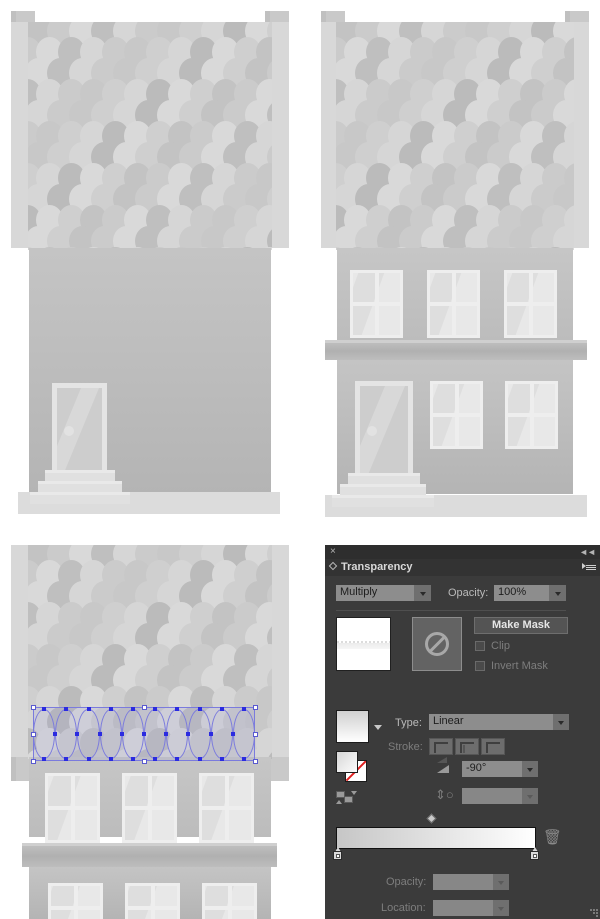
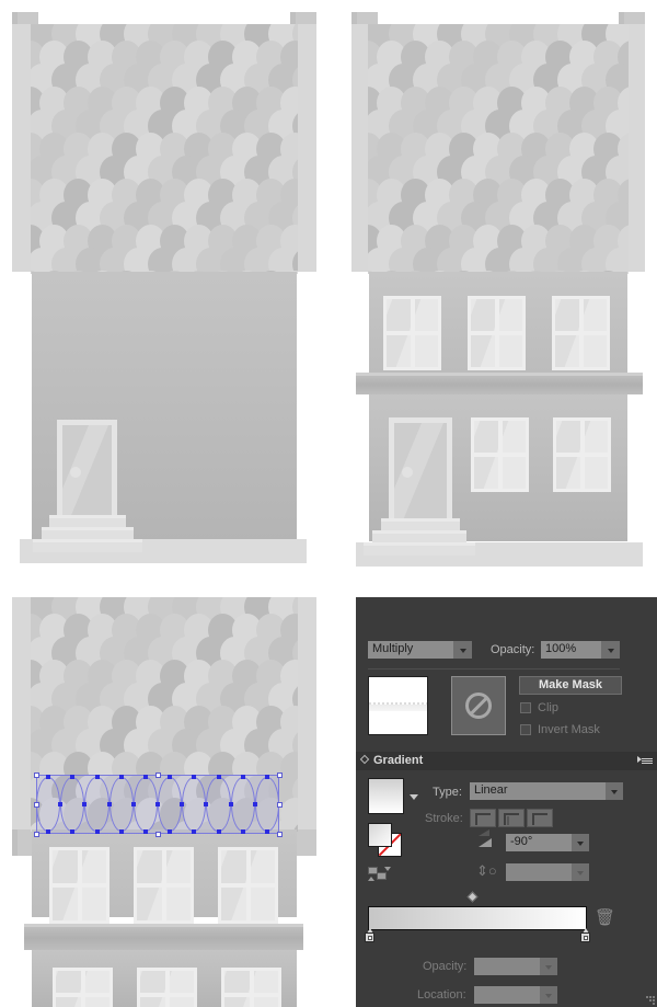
- ×
- ◄◄
- Transparency
  Multiply
  Opacity:
  100%
  Make Mask
  Clip
  Invert Mask
+ Gradient
  Type:
  Linear
  Stroke:
  -90°
  ⇕○
  🗑
  Opacity:
  Location:
